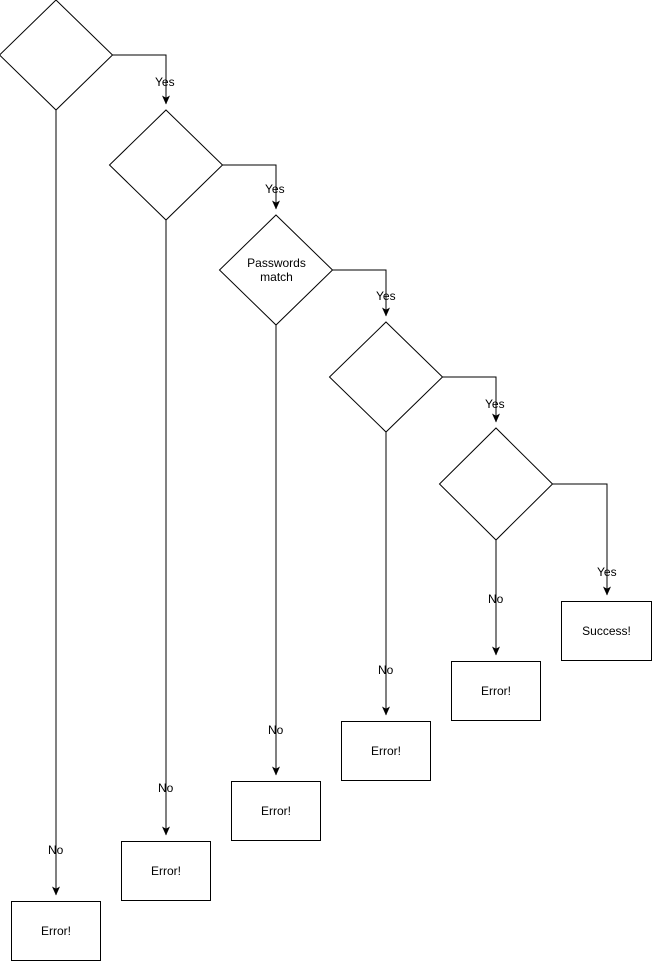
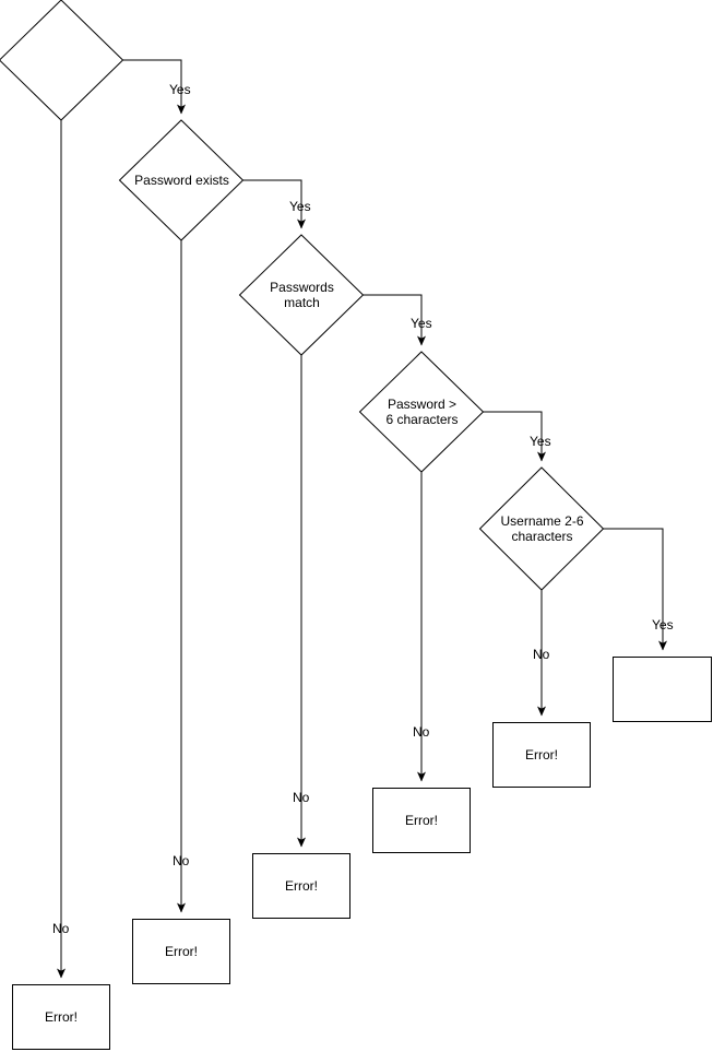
+ Password exists
  Passwords
  match
+ Password >
+ 6 characters
+ Username 2-6
+ characters
  Error!
  Error!
  Error!
  Error!
  Error!
- Success!
  Yes
  No
  Yes
  No
  Yes
  No
  Yes
  No
  Yes
  No
